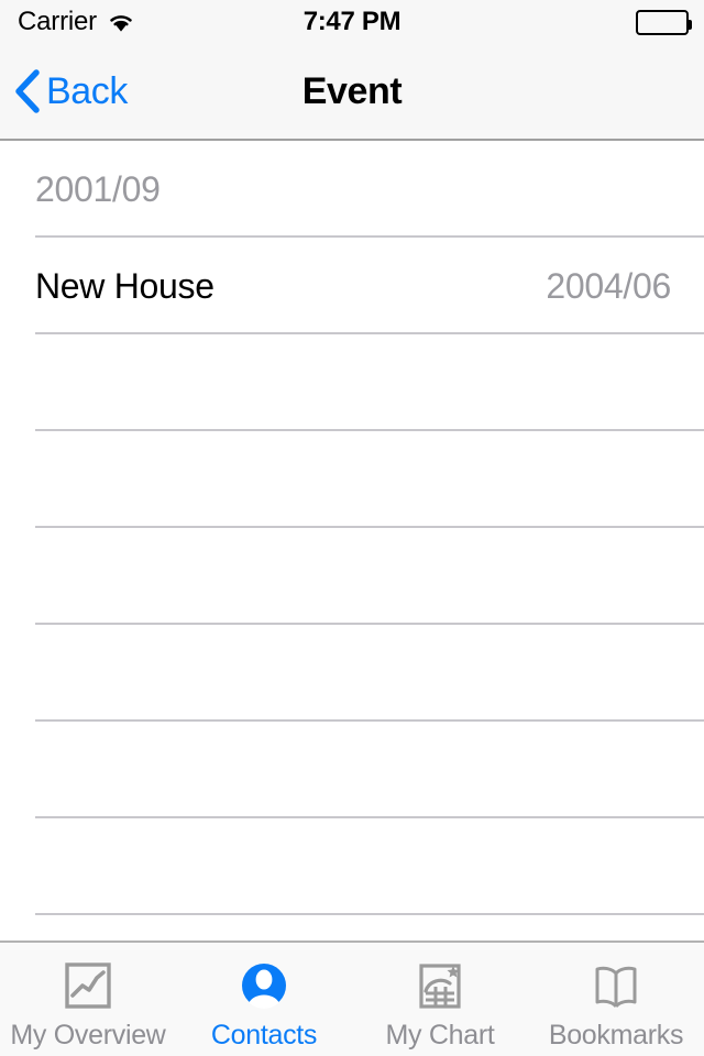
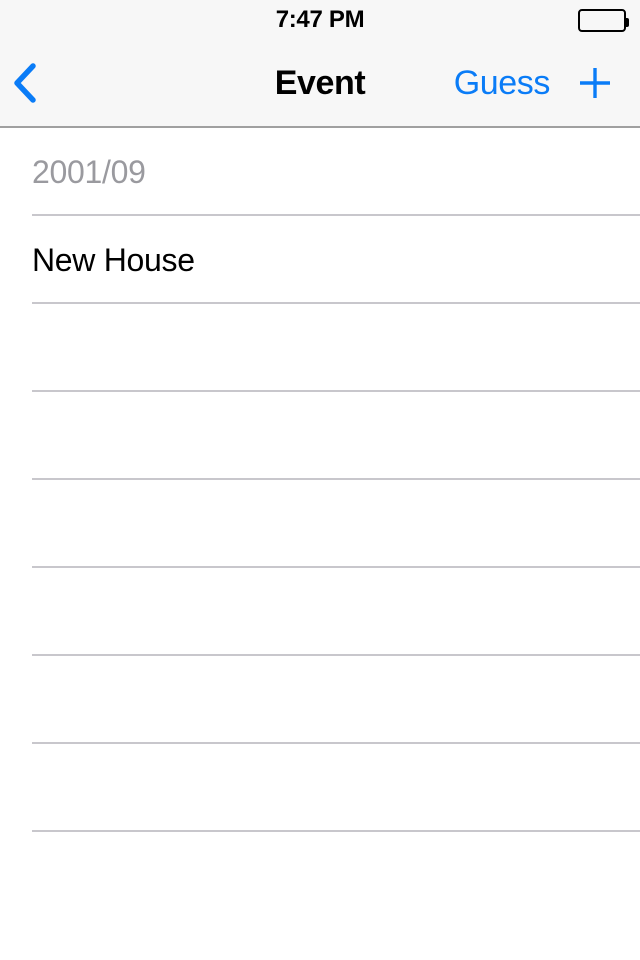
- Carrier
  7:47 PM
- Back
  Event
+ Guess
  2001/09
  New House
- 2004/06
- My Overview
- Contacts
- My Chart
- Bookmarks
